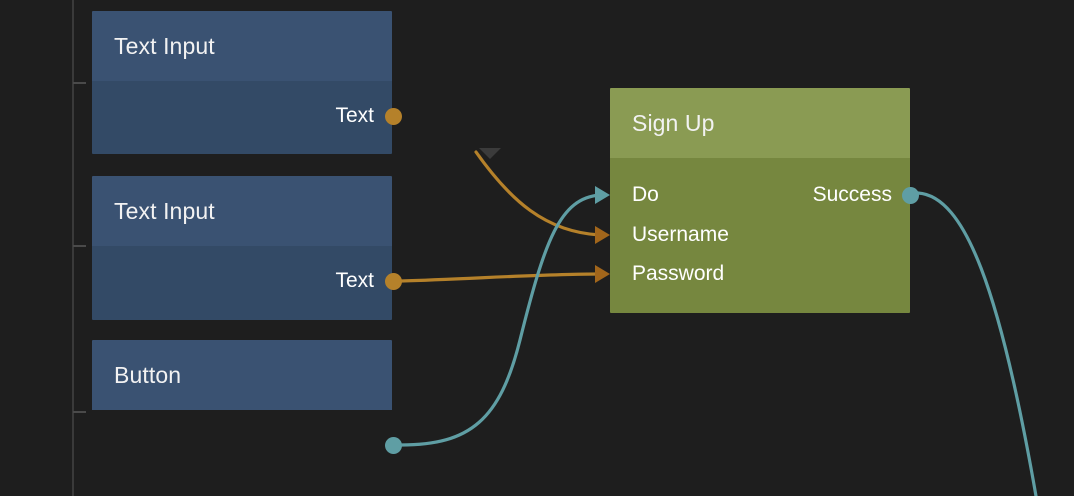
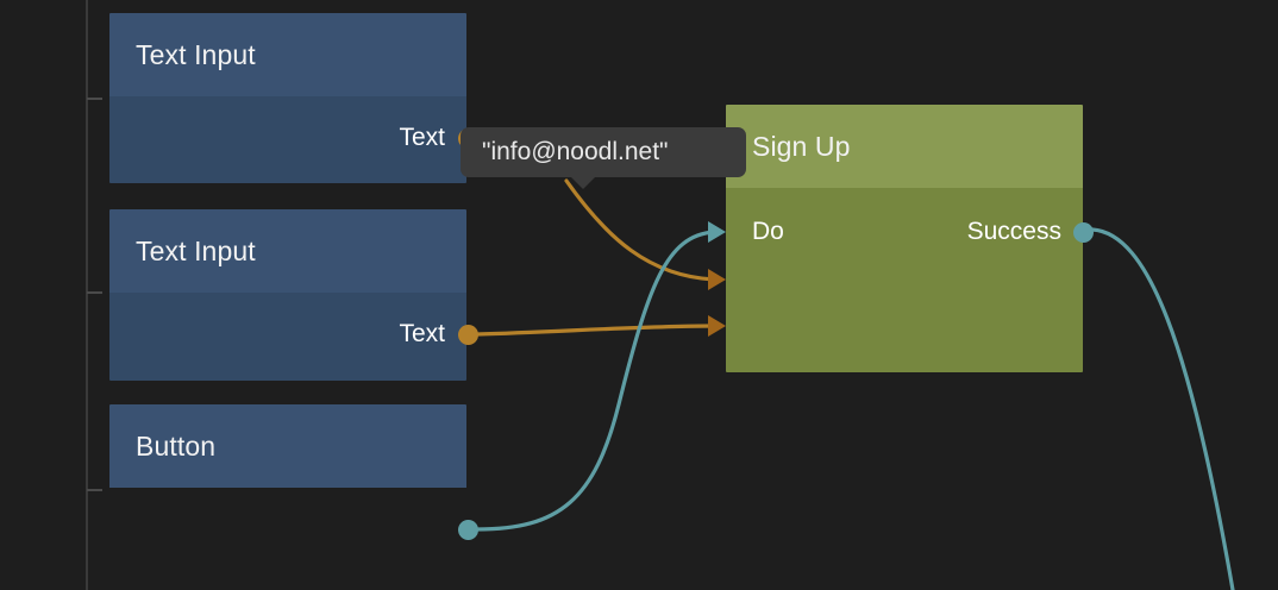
  Text Input
  Text
  Text Input
  Text
  Button
  Sign Up
  Do
- Username
- Password
  Success
+ "info@noodl.net"
